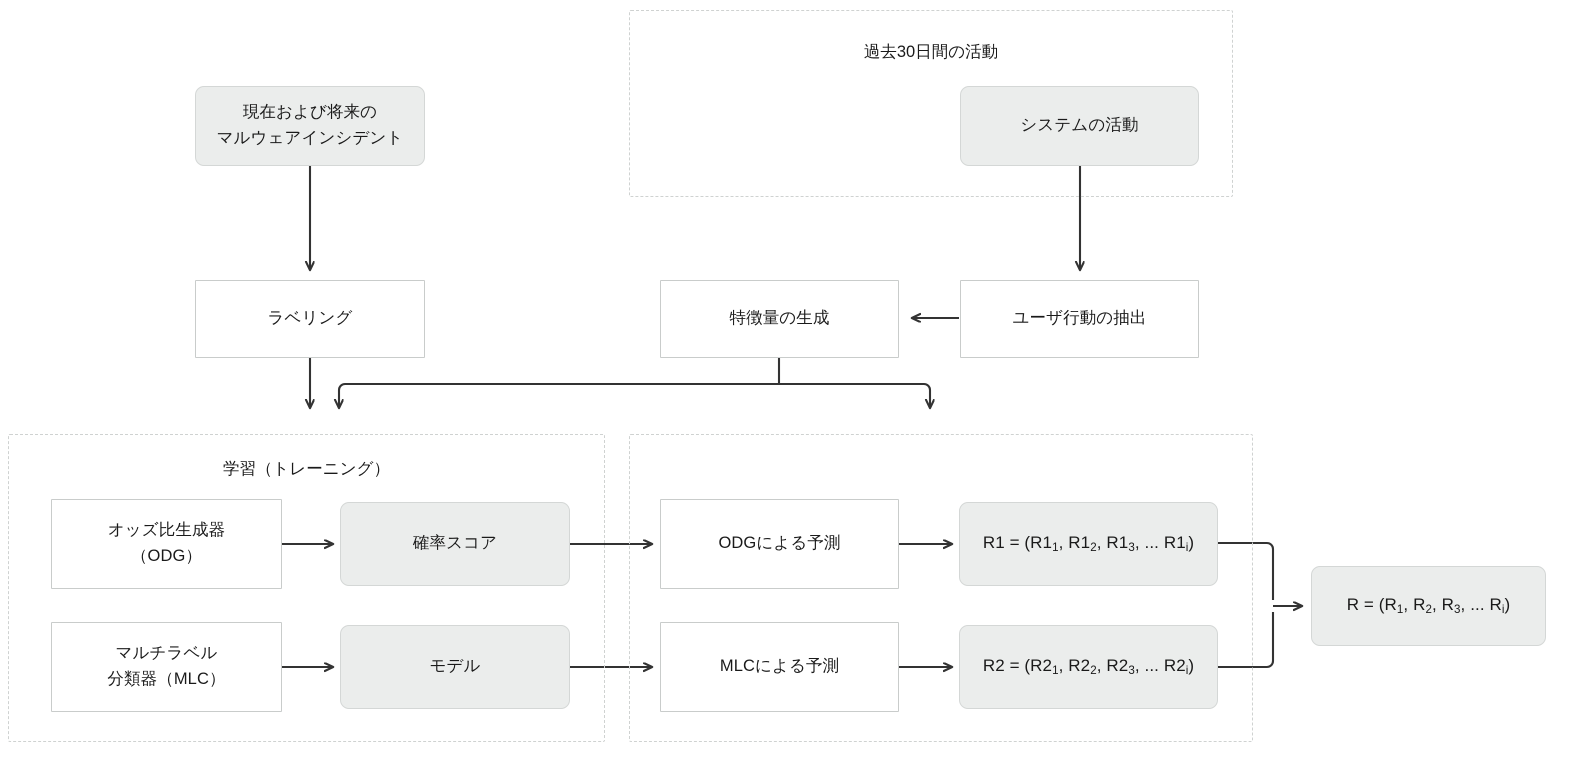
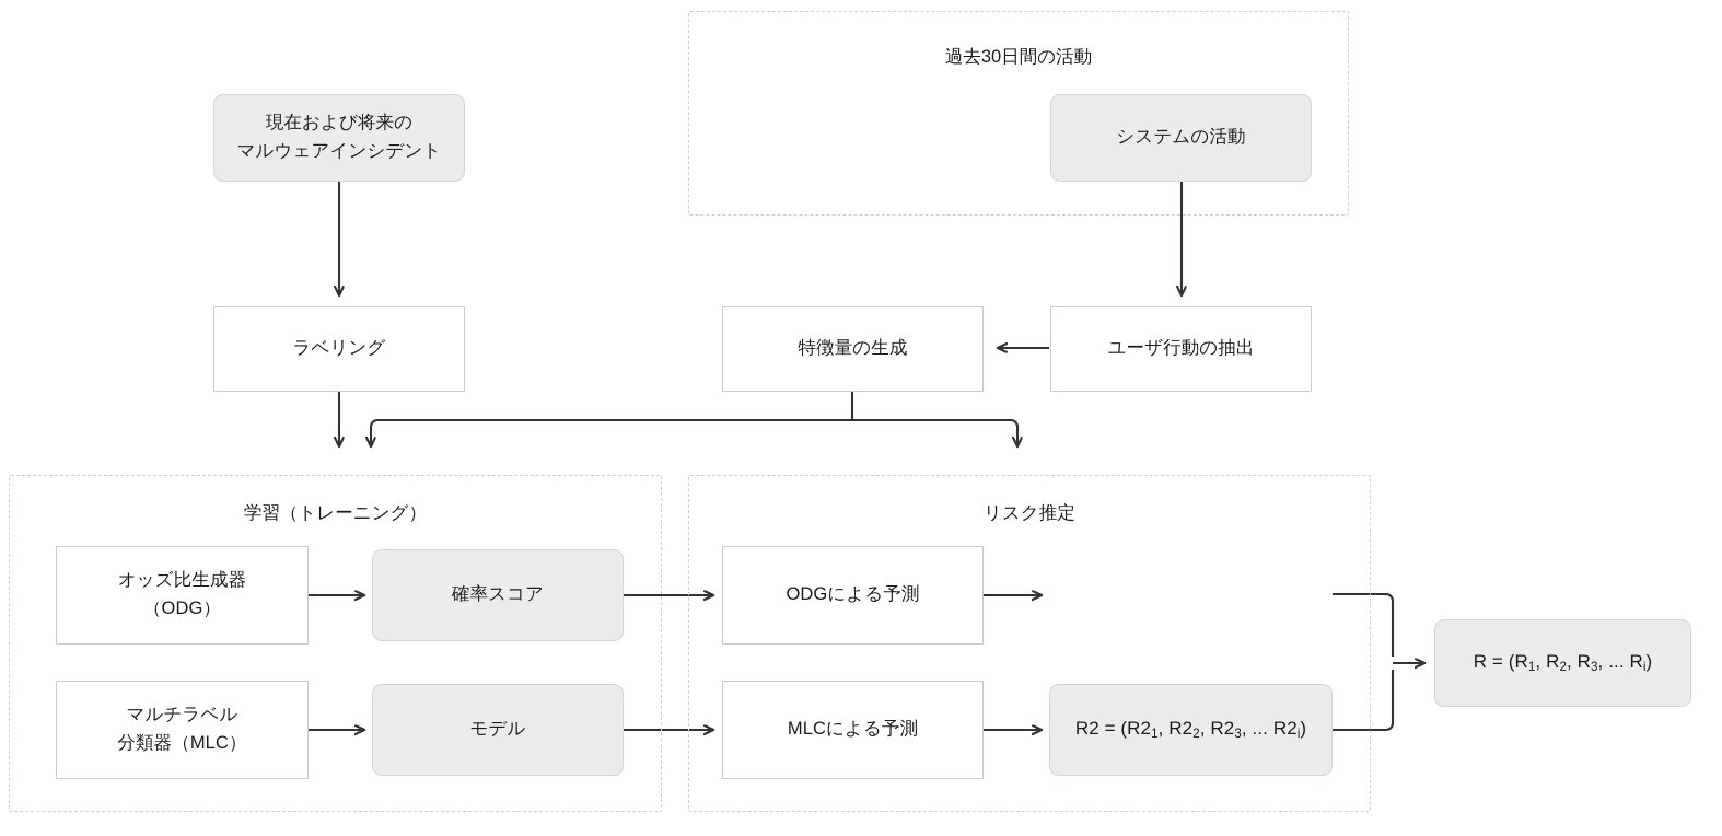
  過去30日間の活動
  学習（トレーニング）
+ リスク推定
  現在および将来の
  マルウェアインシデント
  システムの活動
  ラベリング
  特徴量の生成
  ユーザ行動の抽出
  オッズ比生成器
  （ODG）
  マルチラベル
  分類器（MLC）
  確率スコア
  モデル
  ODGによる予測
  MLCによる予測
- R1 = (R11, R12, R13, ... R1i)
  R2 = (R21, R22, R23, ... R2i)
  R = (R1, R2, R3, ... Ri)
